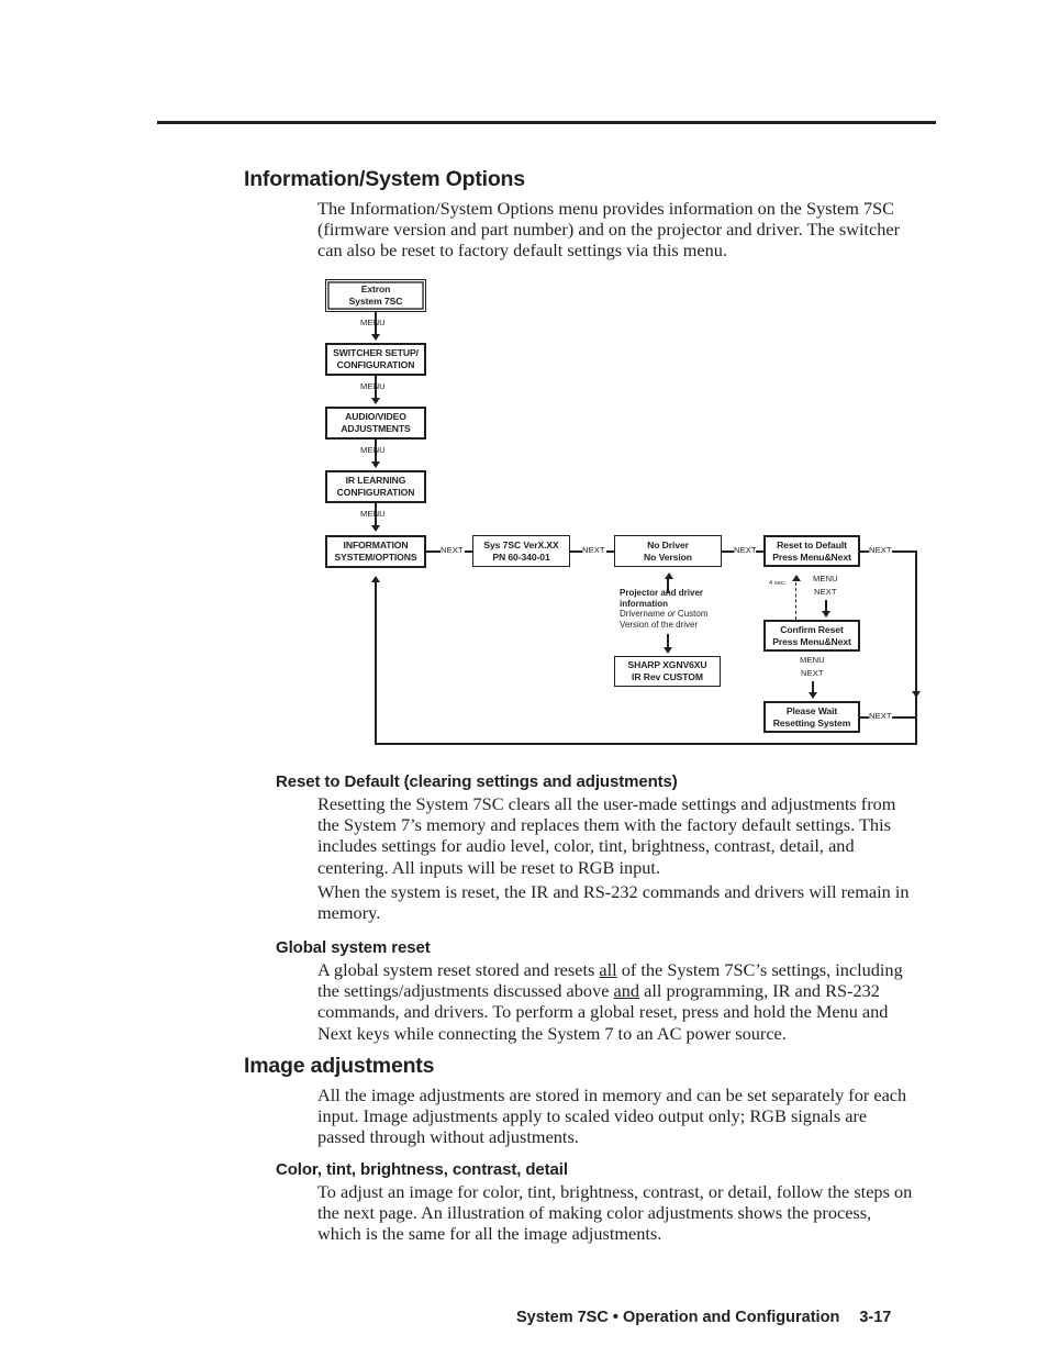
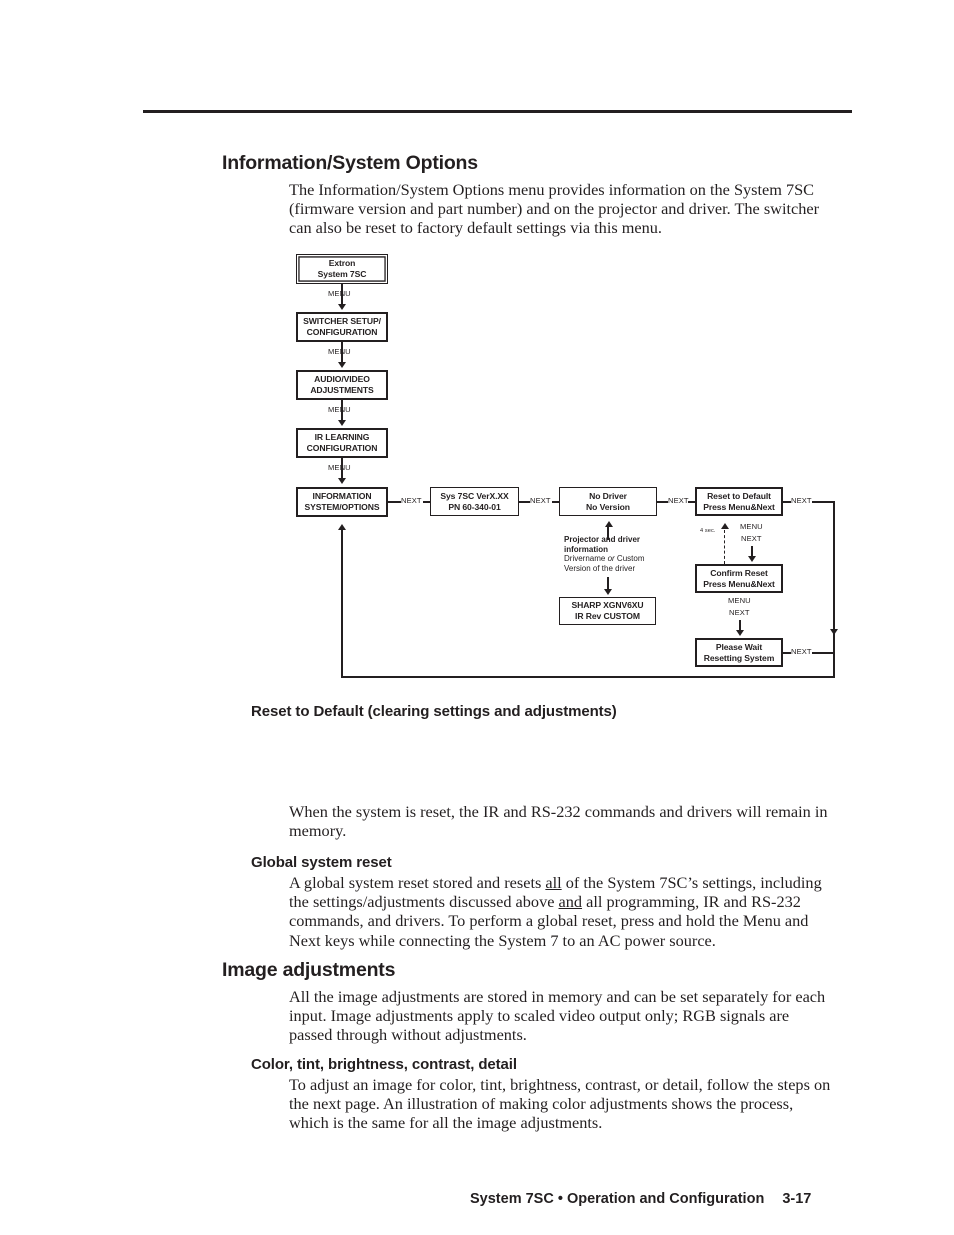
  Information/System Options
  The Information/System Options menu provides information on the System 7SC (firmware version and part number) and on the projector and driver. The switcher can also be reset to factory default settings via this menu.
  Extron
  System 7SC
  MENU
  SWITCHER SETUP/
  CONFIGURATION
  MENU
  AUDIO/VIDEO
  ADJUSTMENTS
  MENU
  IR LEARNING
  CONFIGURATION
  MENU
  INFORMATION
  SYSTEM/OPTIONS
  NEXT
  Sys 7SC VerX.XX
  PN 60-340-01
  NEXT
  No Driver
  No Version
  NEXT
  Reset to Default
  Press Menu&Next
  NEXT
  Projector and driver
  information
  Drivername or Custom
  Version of the driver
  SHARP XGNV6XU
  IR Rev CUSTOM
  MENU
  NEXT
  Confirm Reset
  Press Menu&Next
  MENU
  NEXT
  Please Wait
  Resetting System
  NEXT
  Reset to Default (clearing settings and adjustments)
- Resetting the System 7SC clears all the user-made settings and adjustments from the System 7’s memory and replaces them with the factory default settings. This includes settings for audio level, color, tint, brightness, contrast, detail, and centering. All inputs will be reset to RGB input.
  When the system is reset, the IR and RS-232 commands and drivers will remain in memory.
  Global system reset
  A global system reset stored and resets all of the System 7SC’s settings, including the settings/adjustments discussed above and all programming, IR and RS-232 commands, and drivers. To perform a global reset, press and hold the Menu and Next keys while connecting the System 7 to an AC power source.
  Image adjustments
  All the image adjustments are stored in memory and can be set separately for each input. Image adjustments apply to scaled video output only; RGB signals are passed through without adjustments.
  Color, tint, brightness, contrast, detail
  To adjust an image for color, tint, brightness, contrast, or detail, follow the steps on the next page. An illustration of making color adjustments shows the process, which is the same for all the image adjustments.
  System 7SC • Operation and Configuration 3-17
